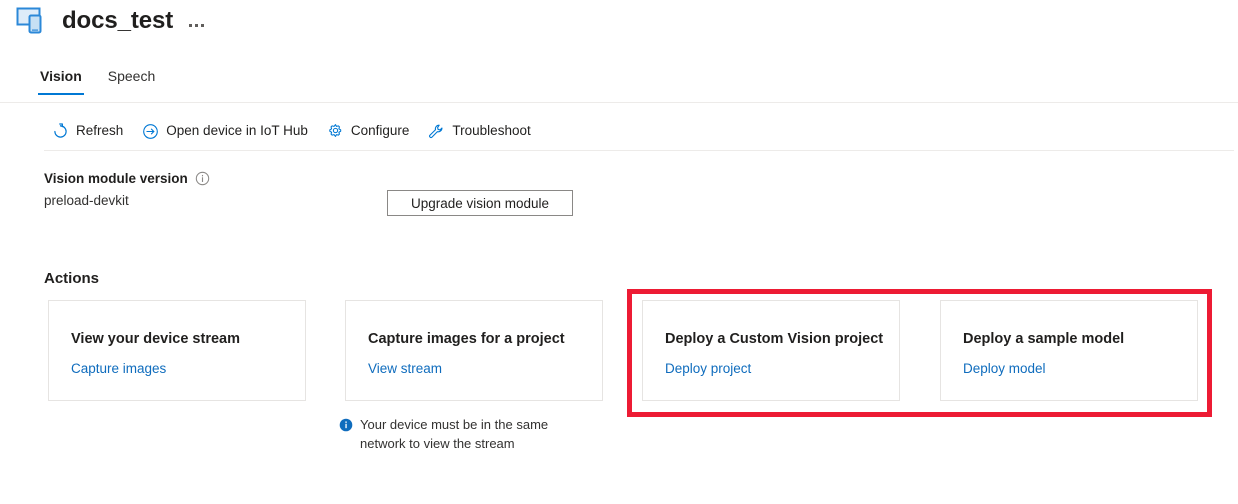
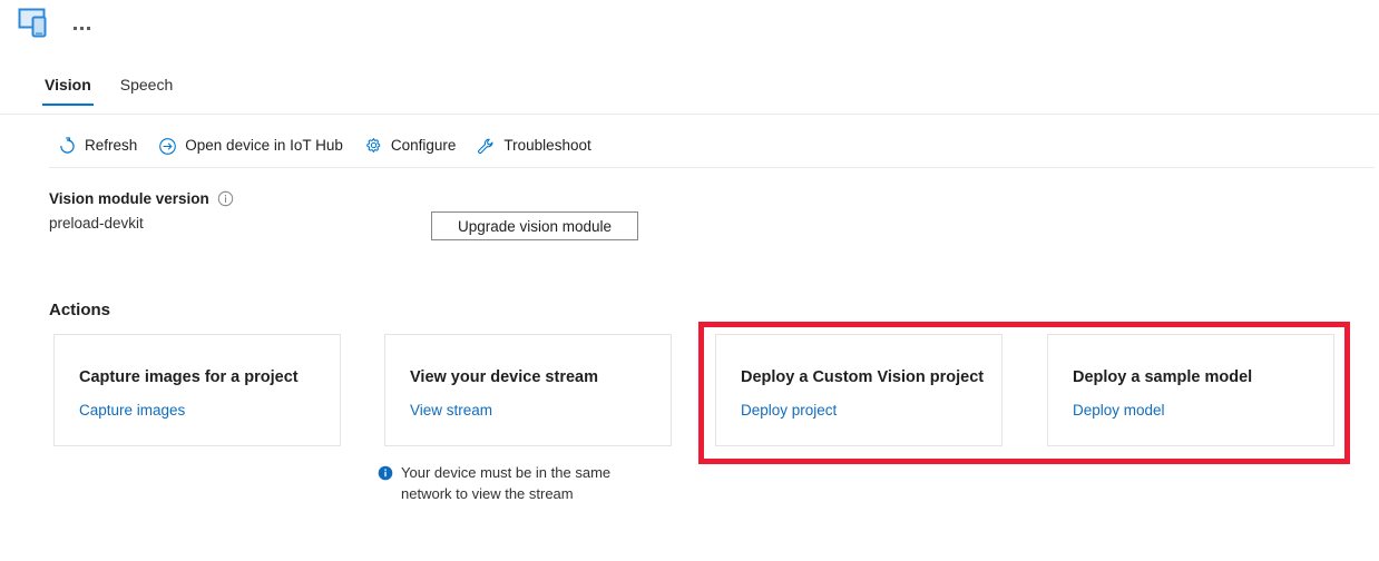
- docs_test
  Vision
  Speech
  Refresh
  Open device in IoT Hub
  Configure
  Troubleshoot
  Vision module version
  preload-devkit
  Upgrade vision module
  Actions
- View your device stream
+ Capture images for a project
  Capture images
- Capture images for a project
+ View your device stream
  View stream
  Deploy a Custom Vision project
  Deploy project
  Deploy a sample model
  Deploy model
  Your device must be in the same network to view the stream
